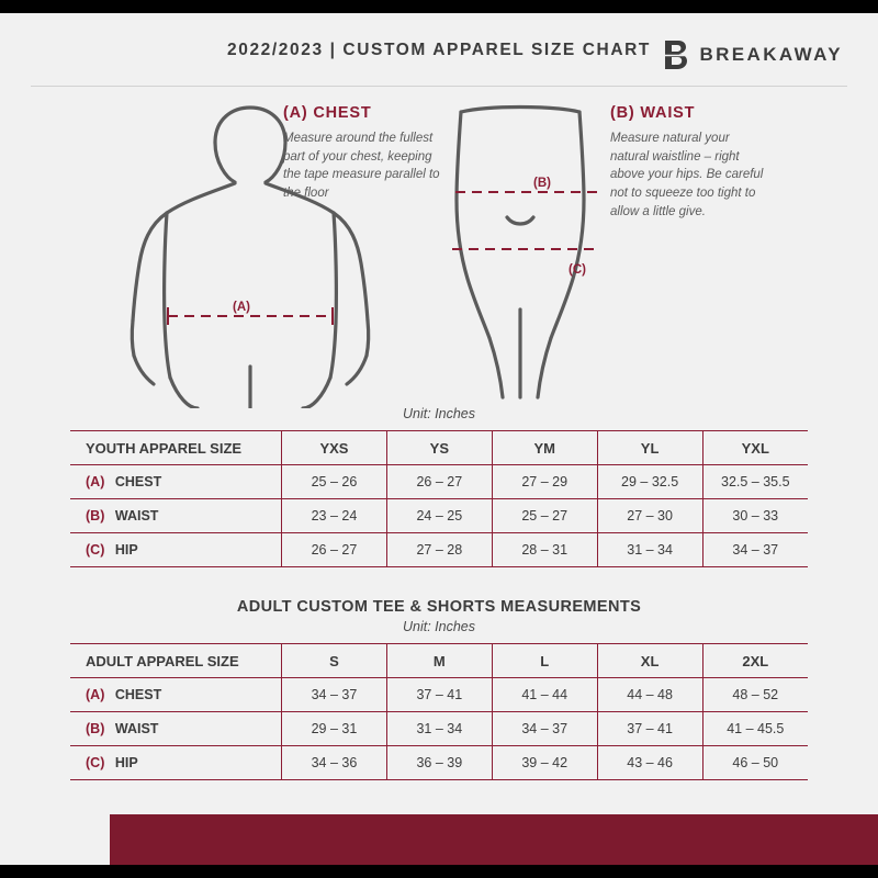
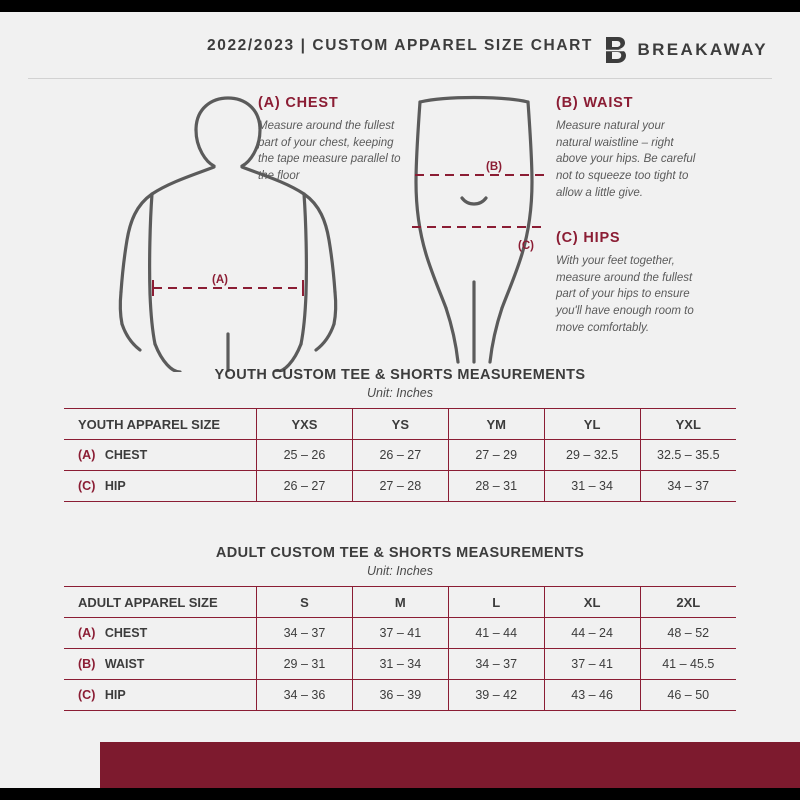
  2022/2023 | CUSTOM APPAREL SIZE CHART
  BREAKAWAY
  (A)
  (B)
  (C)
  (A) CHEST
  Measure around the fullest part of your chest, keeping the tape measure parallel to the floor
  (B) WAIST
  Measure natural your natural waistline – right above your hips. Be careful not to squeeze too tight to allow a little give.
+ (C) HIPS
+ With your feet together, measure around the fullest part of your hips to ensure you'll have enough room to move comfortably.
+ YOUTH CUSTOM TEE & SHORTS MEASUREMENTS
  Unit: Inches
  YOUTH APPAREL SIZE	YXS	YS	YM	YL	YXL
  (A) CHEST	25 – 26	26 – 27	27 – 29	29 – 32.5	32.5 – 35.5
- (B) WAIST	23 – 24	24 – 25	25 – 27	27 – 30	30 – 33
  (C) HIP	26 – 27	27 – 28	28 – 31	31 – 34	34 – 37
  ADULT CUSTOM TEE & SHORTS MEASUREMENTS
  Unit: Inches
  ADULT APPAREL SIZE	S	M	L	XL	2XL
- (A) CHEST	34 – 37	37 – 41	41 – 44	44 – 48	48 – 52
+ (A) CHEST	34 – 37	37 – 41	41 – 44	44 – 24	48 – 52
  (B) WAIST	29 – 31	31 – 34	34 – 37	37 – 41	41 – 45.5
  (C) HIP	34 – 36	36 – 39	39 – 42	43 – 46	46 – 50
